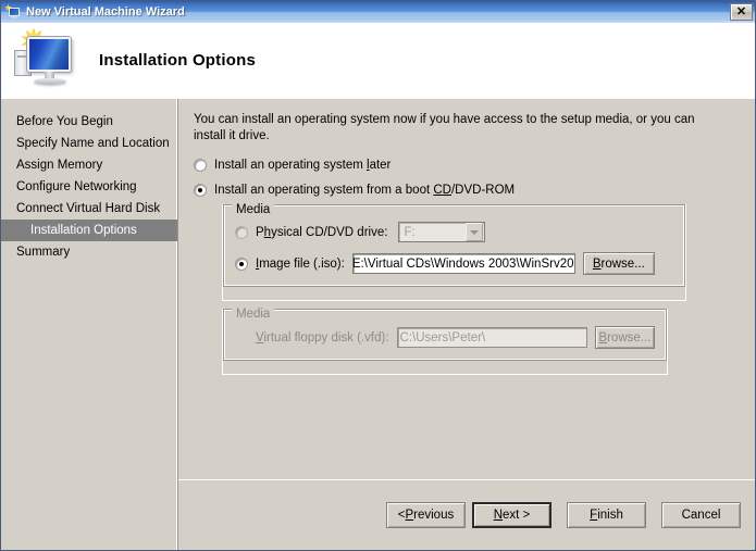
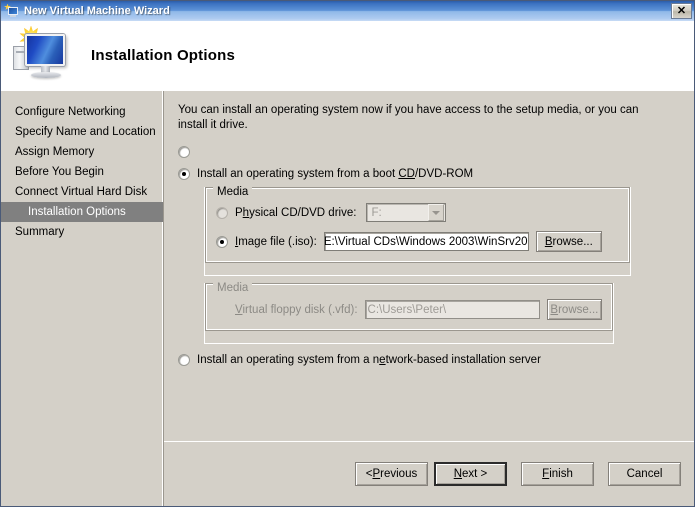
  New Virtual Machine Wizard
  ✕
  Installation Options
- Before You Begin
+ Configure Networking
  Specify Name and Location
  Assign Memory
- Configure Networking
+ Before You Begin
  Connect Virtual Hard Disk
  Installation Options
  Summary
  You can install an operating system now if you have access to the setup media, or you can install it drive.
- Install an operating system later
  Install an operating system from a boot CD/DVD-ROM
  Media
  Physical CD/DVD drive:
  F:
  Image file (.iso):
  E:\Virtual CDs\Windows 2003\WinSrv20
  B
  rowse...
  Media
  Virtual floppy disk (.vfd):
  C:\Users\Peter\
  B
  rowse...
+ Install an operating system from a network-based installation server
  <
  P
  revious
  N
  ext >
  F
  inish
  Cancel
